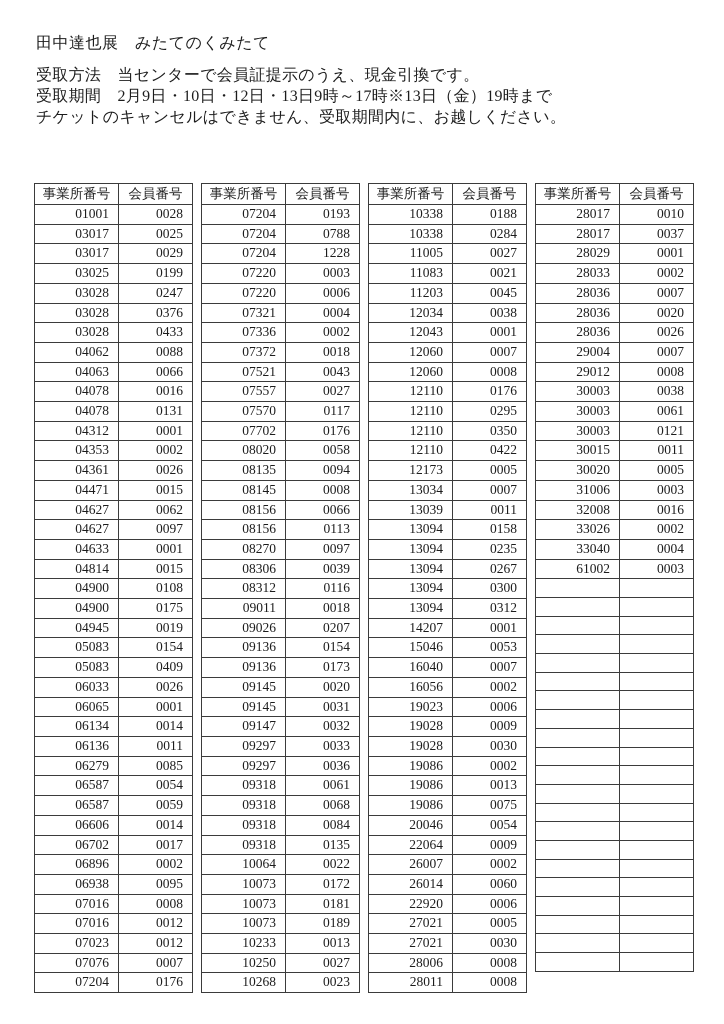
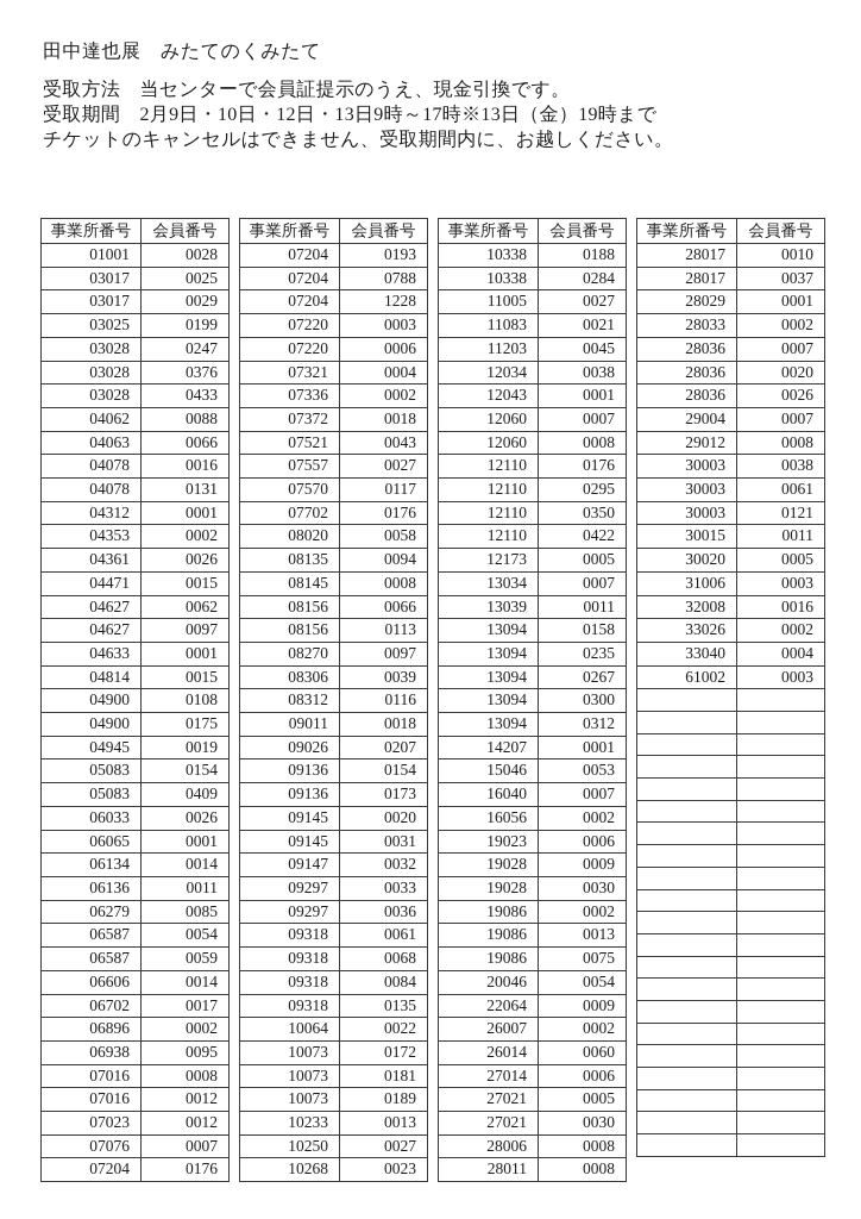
  田中達也展 みたてのくみたて
  受取方法 当センターで会員証提示のうえ、現金引換です。
  受取期間 2月9日・10日・12日・13日9時～17時※13日（金）19時まで
  チケットのキャンセルはできません、受取期間内に、お越しください。
  事業所番号	会員番号
  01001	0028
  03017	0025
  03017	0029
  03025	0199
  03028	0247
  03028	0376
  03028	0433
  04062	0088
  04063	0066
  04078	0016
  04078	0131
  04312	0001
  04353	0002
  04361	0026
  04471	0015
  04627	0062
  04627	0097
  04633	0001
  04814	0015
  04900	0108
  04900	0175
  04945	0019
  05083	0154
  05083	0409
  06033	0026
  06065	0001
  06134	0014
  06136	0011
  06279	0085
  06587	0054
  06587	0059
  06606	0014
  06702	0017
  06896	0002
  06938	0095
  07016	0008
  07016	0012
  07023	0012
  07076	0007
  07204	0176
  事業所番号	会員番号
  07204	0193
  07204	0788
  07204	1228
  07220	0003
  07220	0006
  07321	0004
  07336	0002
  07372	0018
  07521	0043
  07557	0027
  07570	0117
  07702	0176
  08020	0058
  08135	0094
  08145	0008
  08156	0066
  08156	0113
  08270	0097
  08306	0039
  08312	0116
  09011	0018
  09026	0207
  09136	0154
  09136	0173
  09145	0020
  09145	0031
  09147	0032
  09297	0033
  09297	0036
  09318	0061
  09318	0068
  09318	0084
  09318	0135
  10064	0022
  10073	0172
  10073	0181
  10073	0189
  10233	0013
  10250	0027
  10268	0023
  事業所番号	会員番号
  10338	0188
  10338	0284
  11005	0027
  11083	0021
  11203	0045
  12034	0038
  12043	0001
  12060	0007
  12060	0008
  12110	0176
  12110	0295
  12110	0350
  12110	0422
  12173	0005
  13034	0007
  13039	0011
  13094	0158
  13094	0235
  13094	0267
  13094	0300
  13094	0312
  14207	0001
  15046	0053
  16040	0007
  16056	0002
  19023	0006
  19028	0009
  19028	0030
  19086	0002
  19086	0013
  19086	0075
  20046	0054
  22064	0009
  26007	0002
  26014	0060
- 22920	0006
+ 27014	0006
  27021	0005
  27021	0030
  28006	0008
  28011	0008
  事業所番号	会員番号
  28017	0010
  28017	0037
  28029	0001
  28033	0002
  28036	0007
  28036	0020
  28036	0026
  29004	0007
  29012	0008
  30003	0038
  30003	0061
  30003	0121
  30015	0011
  30020	0005
  31006	0003
  32008	0016
  33026	0002
  33040	0004
  61002	0003
